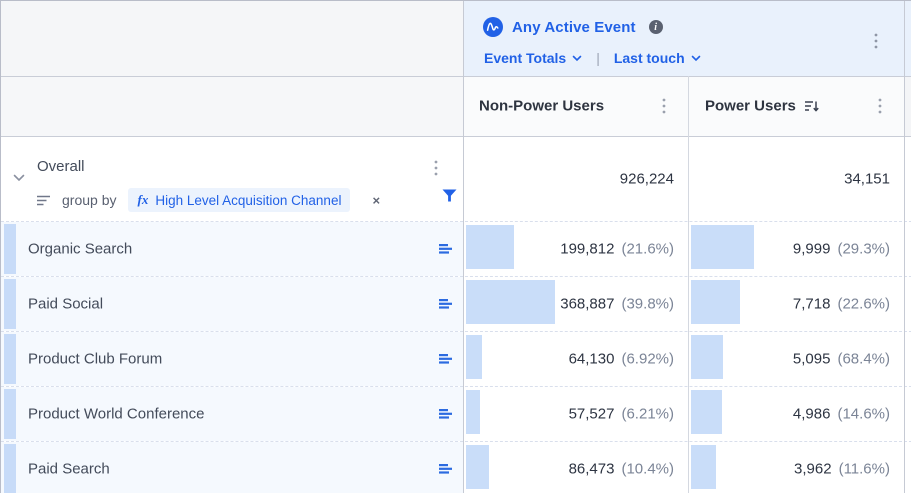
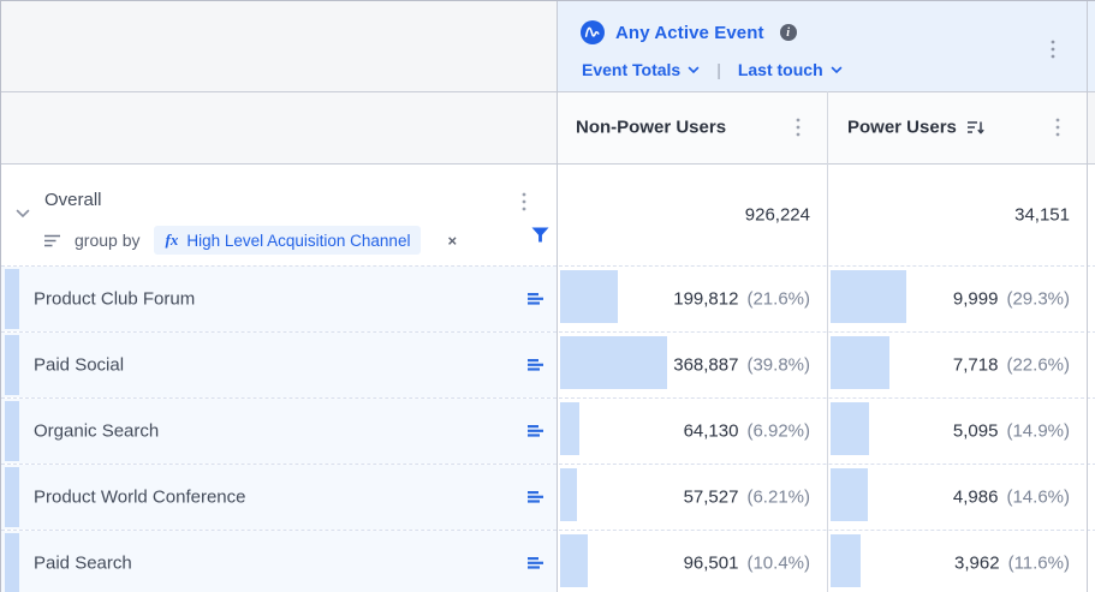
  Any Active Event
  i
  Event Totals
  |
  Last touch
  Non-Power Users
  Power Users
  Overall
  group by
  fx
  High Level Acquisition Channel
  ×
  926,224
  34,151
- Organic Search
+ Product Club Forum
  199,812
  (21.6%)
  9,999
  (29.3%)
  Paid Social
  368,887
  (39.8%)
  7,718
  (22.6%)
- Product Club Forum
+ Organic Search
  64,130
  (6.92%)
  5,095
- (68.4%)
+ (14.9%)
  Product World Conference
  57,527
  (6.21%)
  4,986
  (14.6%)
  Paid Search
- 86,473
+ 96,501
  (10.4%)
  3,962
  (11.6%)
